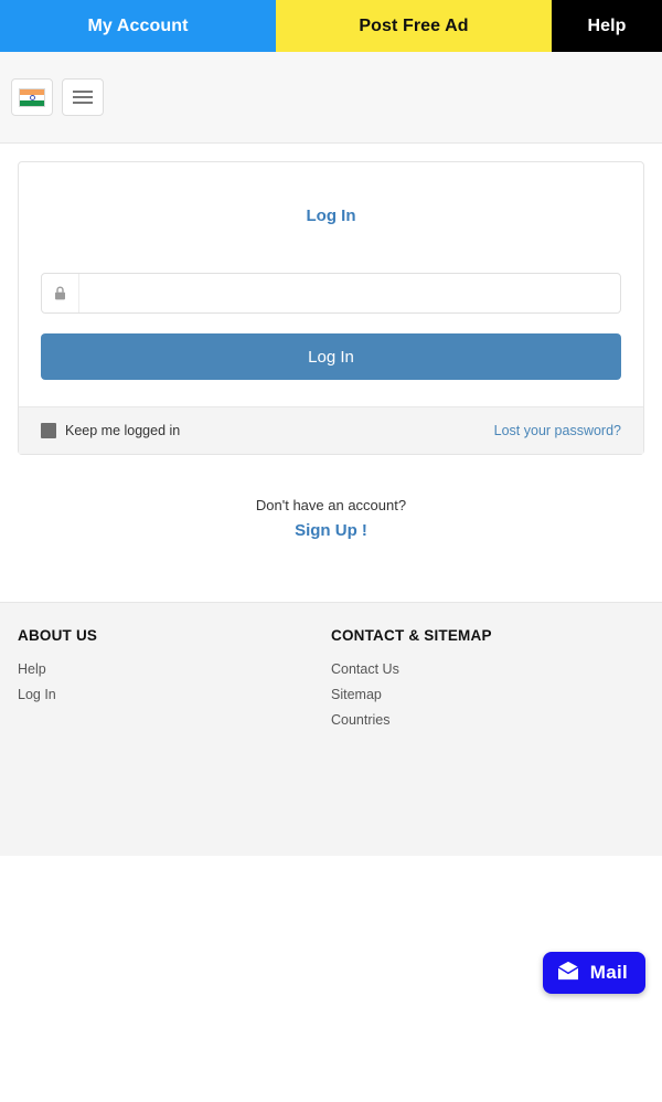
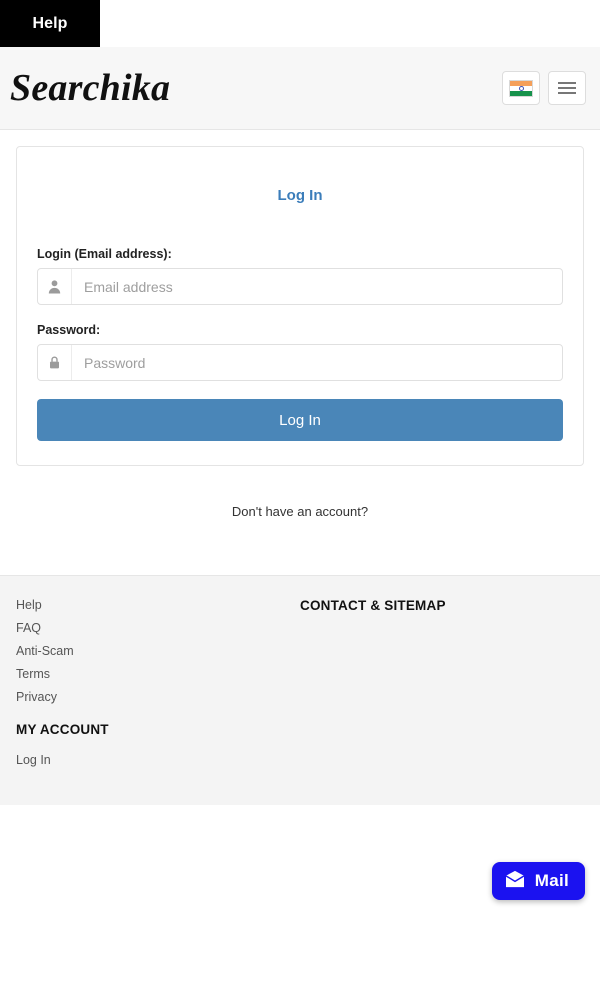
- My Account
- Post Free Ad
  Help
+ Searchika
  Log In
+ Login (Email address):
+ Email address
+ Password:
+ Password
  Log In
- Keep me logged in
- Lost your password?
  Don't have an account?
- Sign Up !
- ABOUT US
  Help
+ FAQ
+ Anti-Scam
+ Terms
+ Privacy
+ MY ACCOUNT
  Log In
  CONTACT & SITEMAP
- Contact Us
- Sitemap
- Countries
  Mail
